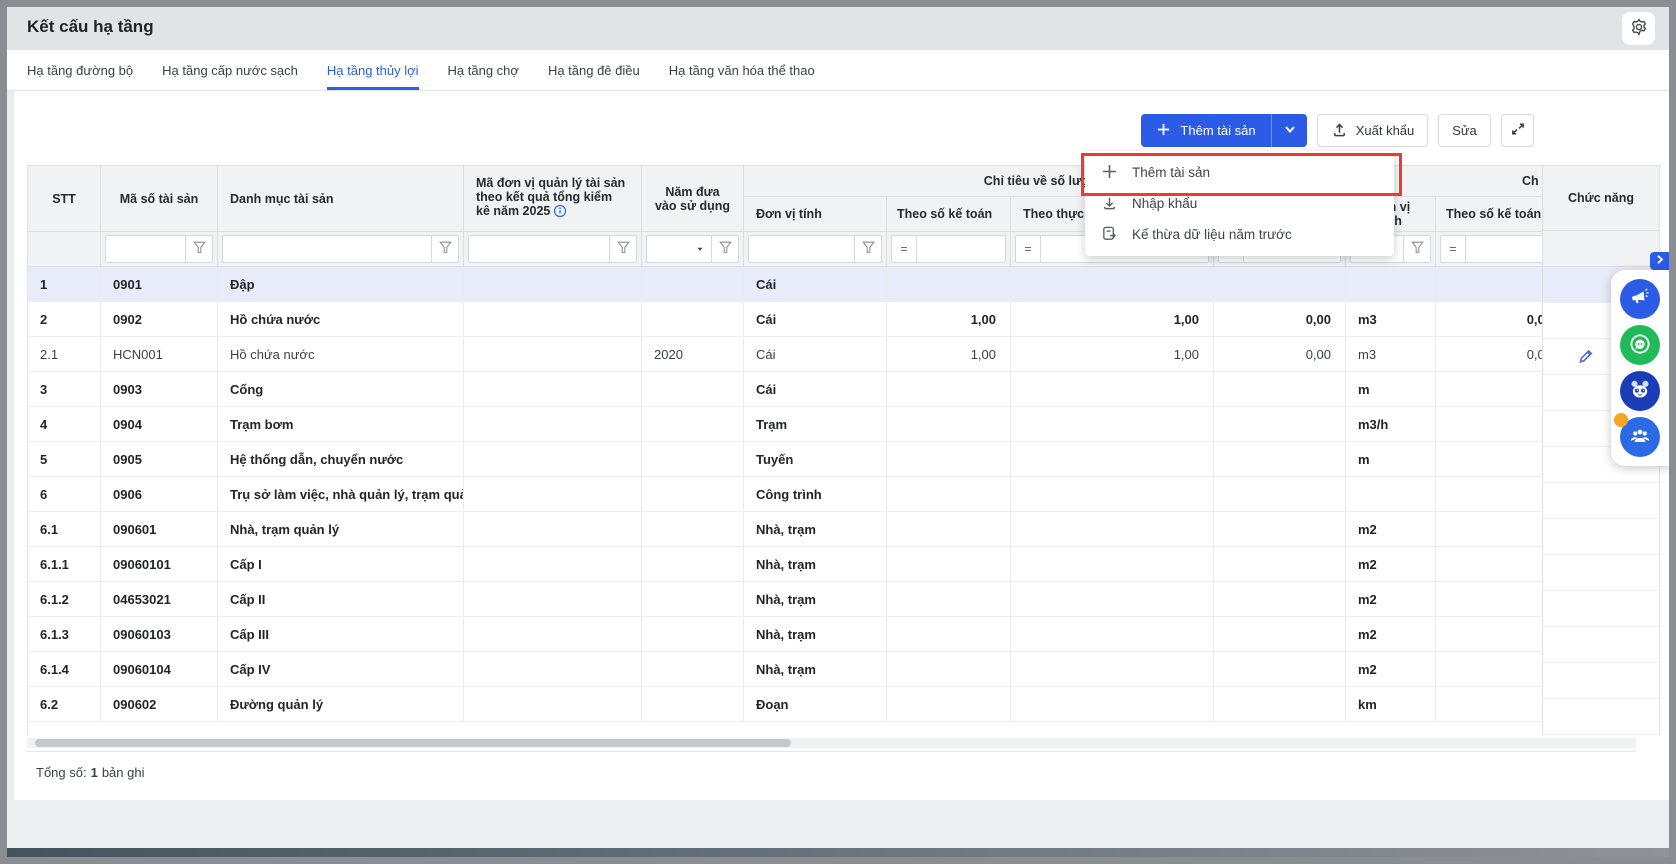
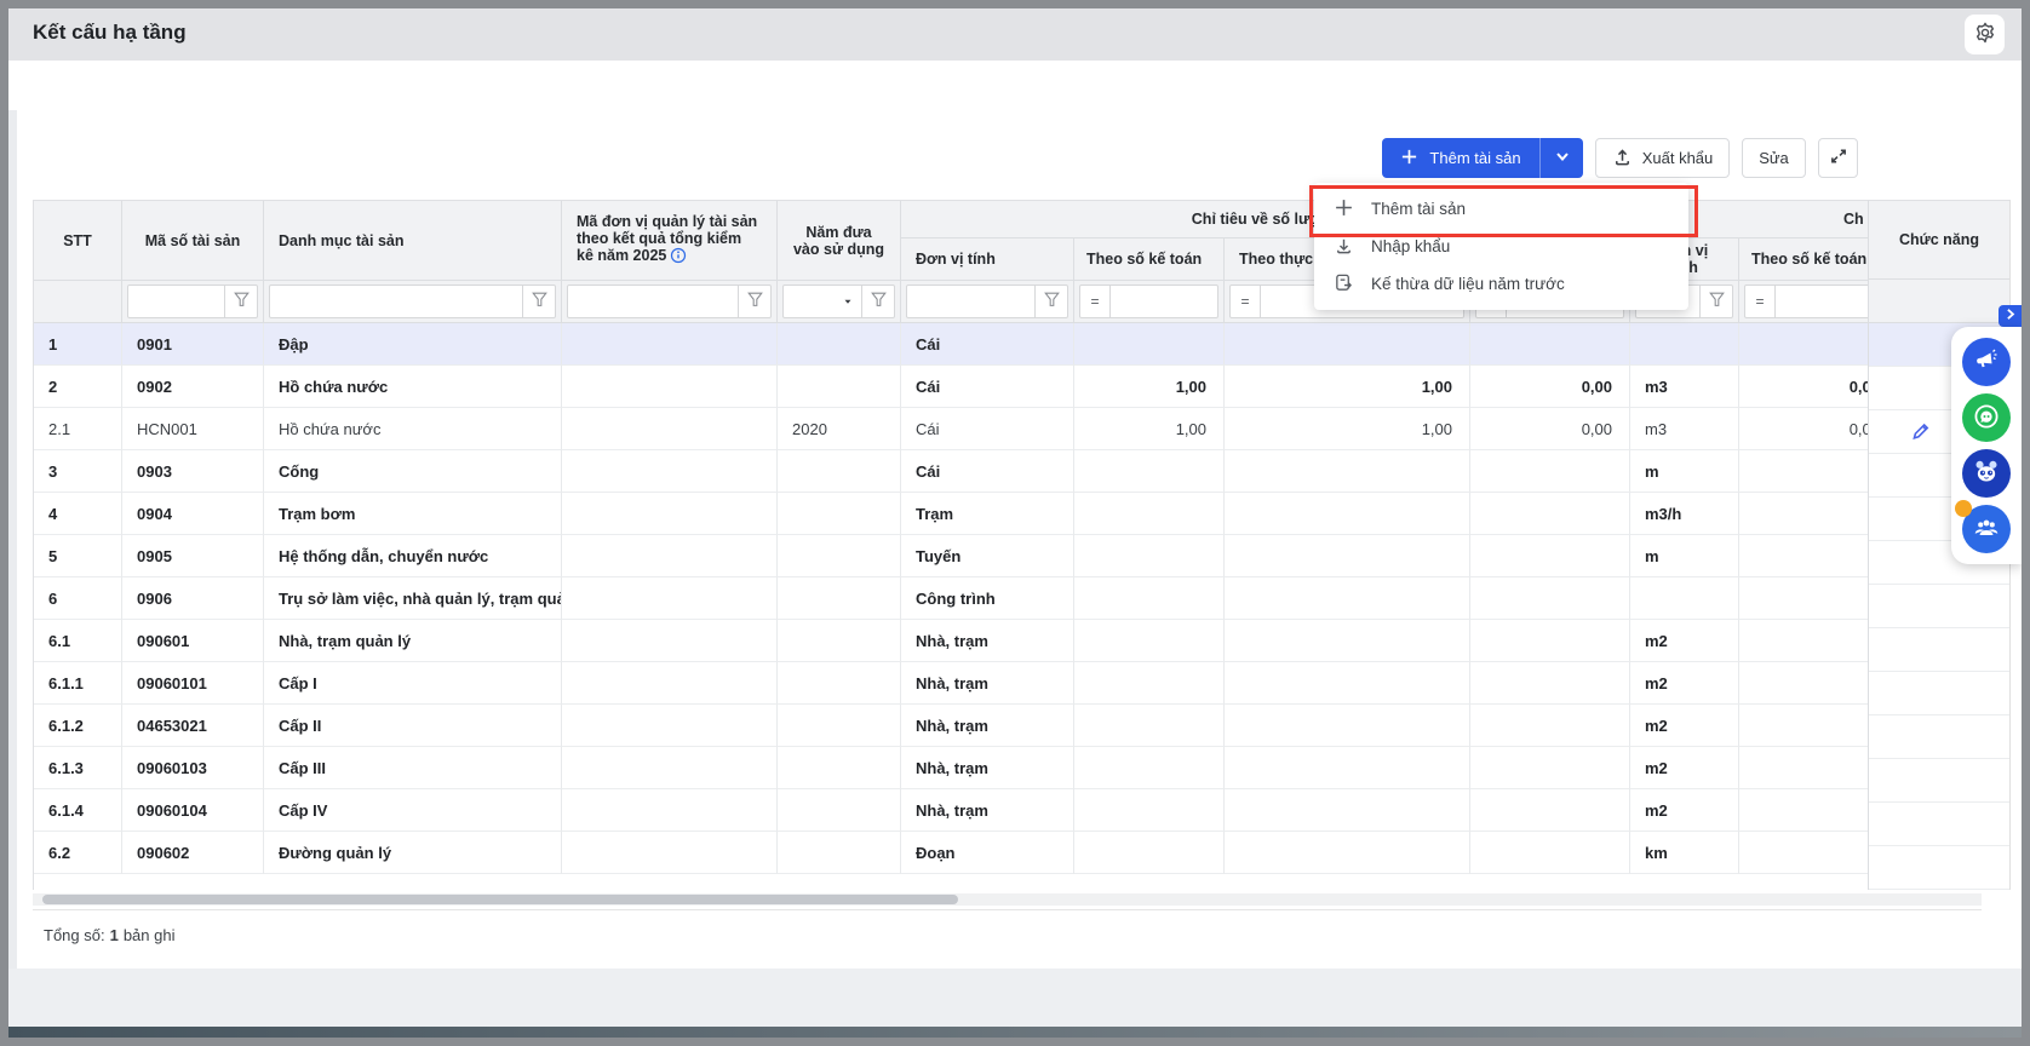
  Kết cấu hạ tầng
- Hạ tầng đường bộ
- Hạ tầng cấp nước sạch
- Hạ tầng thủy lợi
- Hạ tầng chợ
- Hạ tầng đê điều
- Hạ tầng văn hóa thể thao
  Thêm tài sản
  Xuất khẩu
  Sửa
  STT	Mã số tài sản	Danh mục tài sản	Mã đơn vị quản lý tài sản theo kết quả tổng kiểm kê năm 2025	Năm đưa vào sử dụng	Chỉ tiêu về số lư	Ch
  Đơn vị tính	Theo số kế toán	Theo thực		vị h	Theo số kế toán
  						=	=			=
  1	0901	Đập			Cái
  2	0902	Hồ chứa nước			Cái	1,00	1,00	0,00	m3	0,
  2.1	HCN001	Hồ chứa nước		2020	Cái	1,00	1,00	0,00	m3	0,
  3	0903	Cống			Cái				m
  4	0904	Trạm bơm			Trạm				m3/h
  5	0905	Hệ thống dẫn, chuyển nước			Tuyến				m
  6	0906	Trụ sở làm việc, nhà quản lý, trạm qu			Công trình
  6.1	090601	Nhà, trạm quản lý			Nhà, trạm				m2
  6.1.1	09060101	Cấp I			Nhà, trạm				m2
  6.1.2	04653021	Cấp II			Nhà, trạm				m2
  6.1.3	09060103	Cấp III			Nhà, trạm				m2
  6.1.4	09060104	Cấp IV			Nhà, trạm				m2
  6.2	090602	Đường quản lý			Đoạn				km
  Chức năng
  Tổng số:
  1
  bản ghi
  Thêm tài sản
  Nhập khẩu
  Kế thừa dữ liệu năm trước
